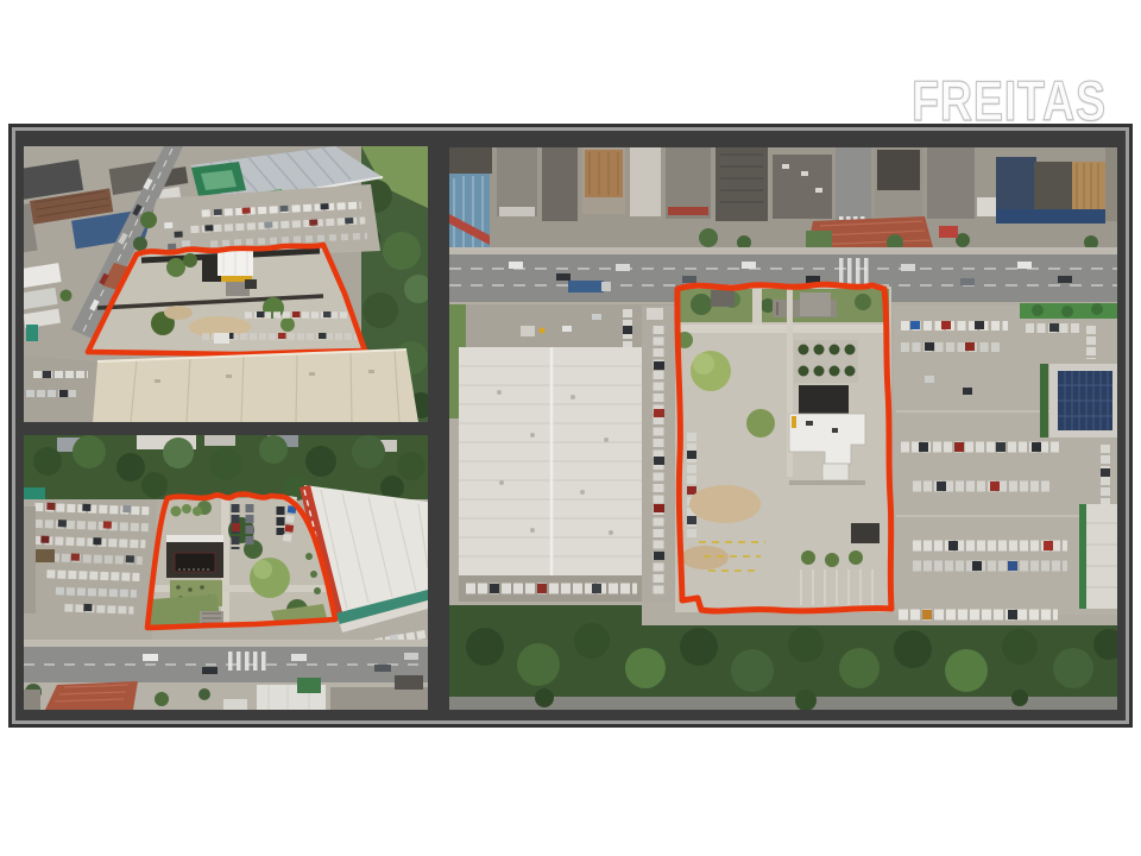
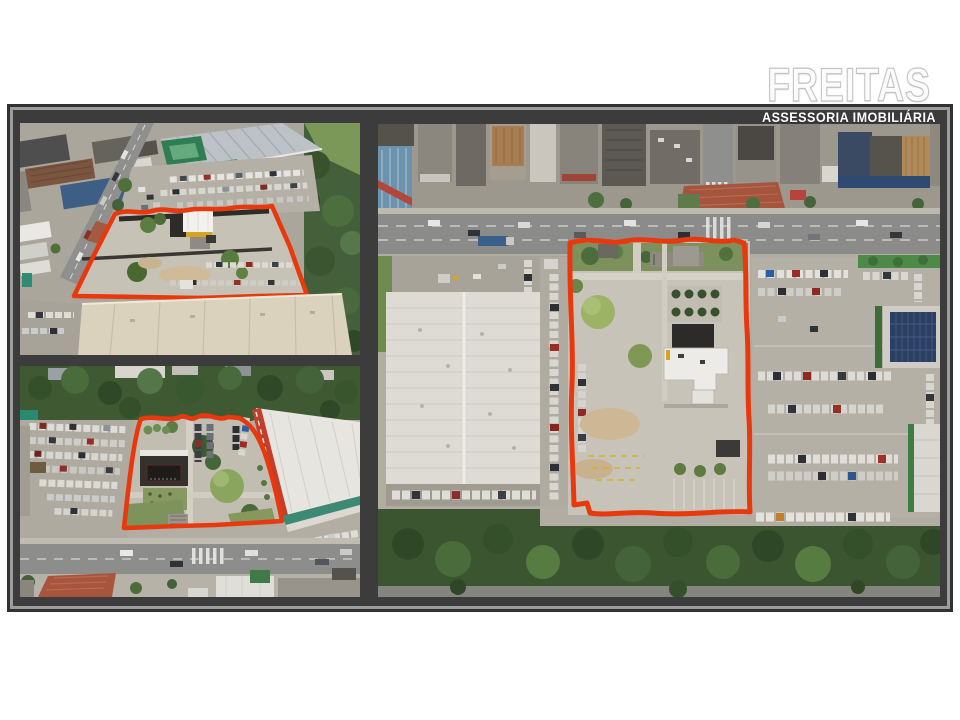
  FREITAS
+ ASSESSORIA IMOBILIÁRIA
